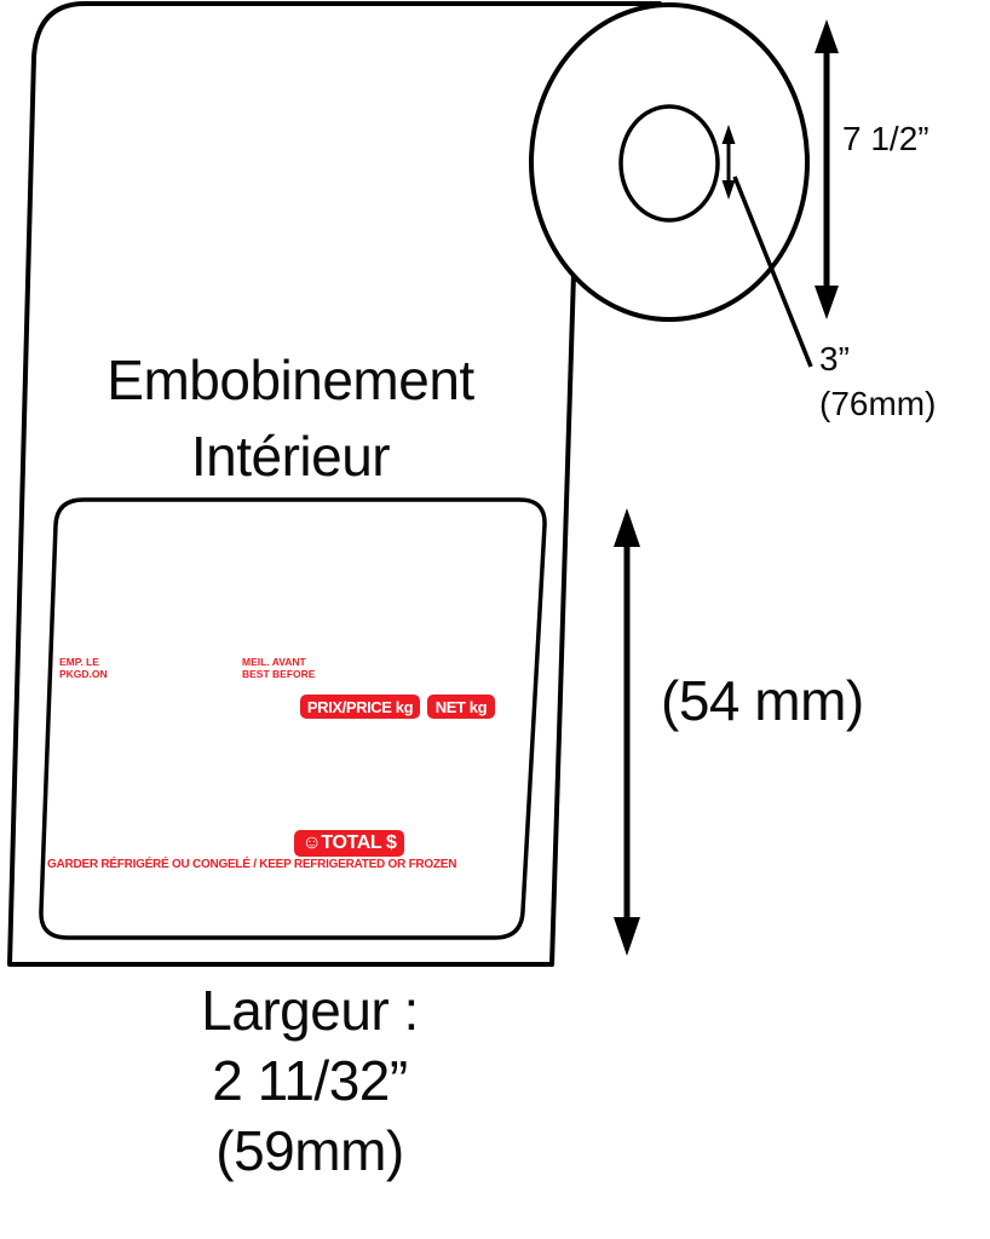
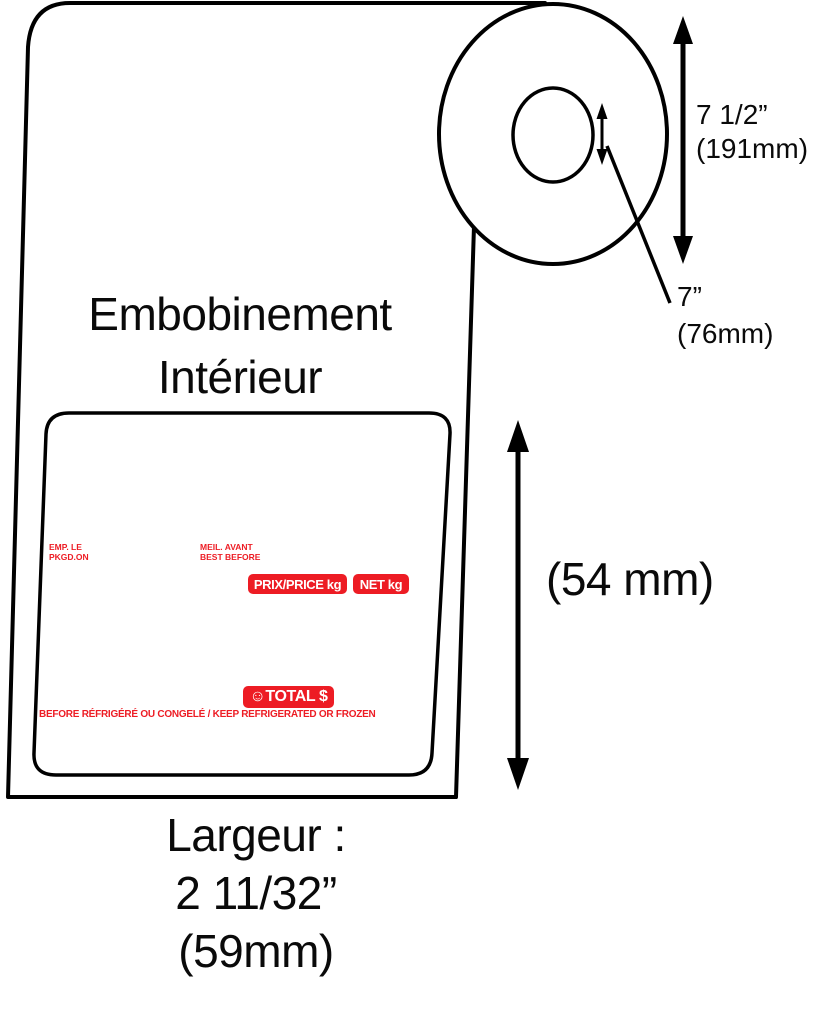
  Embobinement
  Intérieur
  7 1/2”
+ (191mm)
- 3”
+ 7”
  (76mm)
  (54 mm)
  Largeur :
  2 11/32”
  (59mm)
  EMP. LE
  PKGD.ON
  MEIL. AVANT
  BEST BEFORE
  PRIX/PRICE kg
  NET kg
  ☺TOTAL $
- GARDER RÉFRIGÉRÉ OU CONGELÉ / KEEP REFRIGERATED OR FROZEN
+ BEFORE RÉFRIGÉRÉ OU CONGELÉ / KEEP REFRIGERATED OR FROZEN
